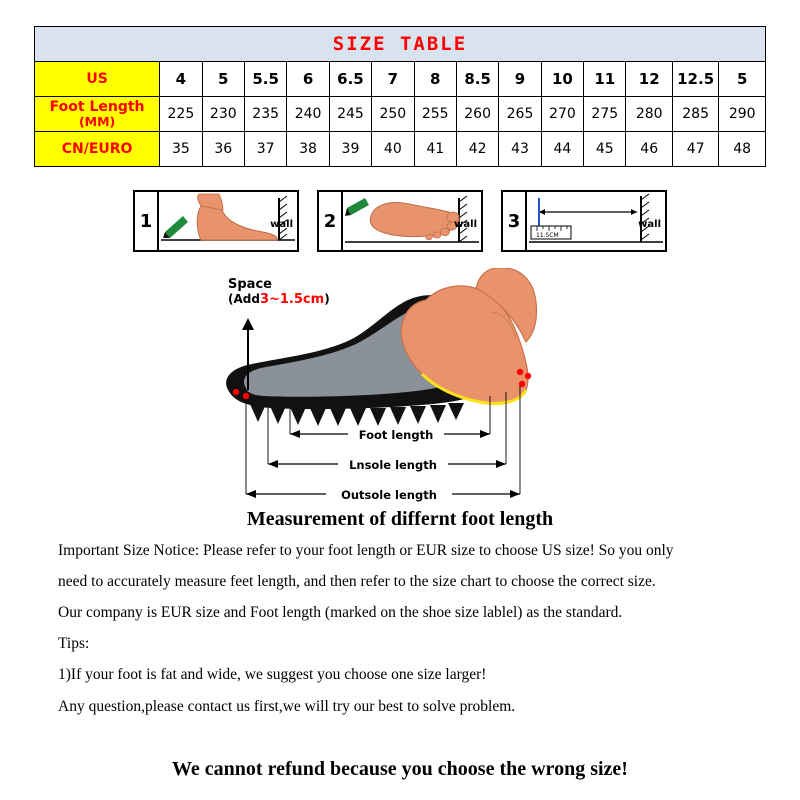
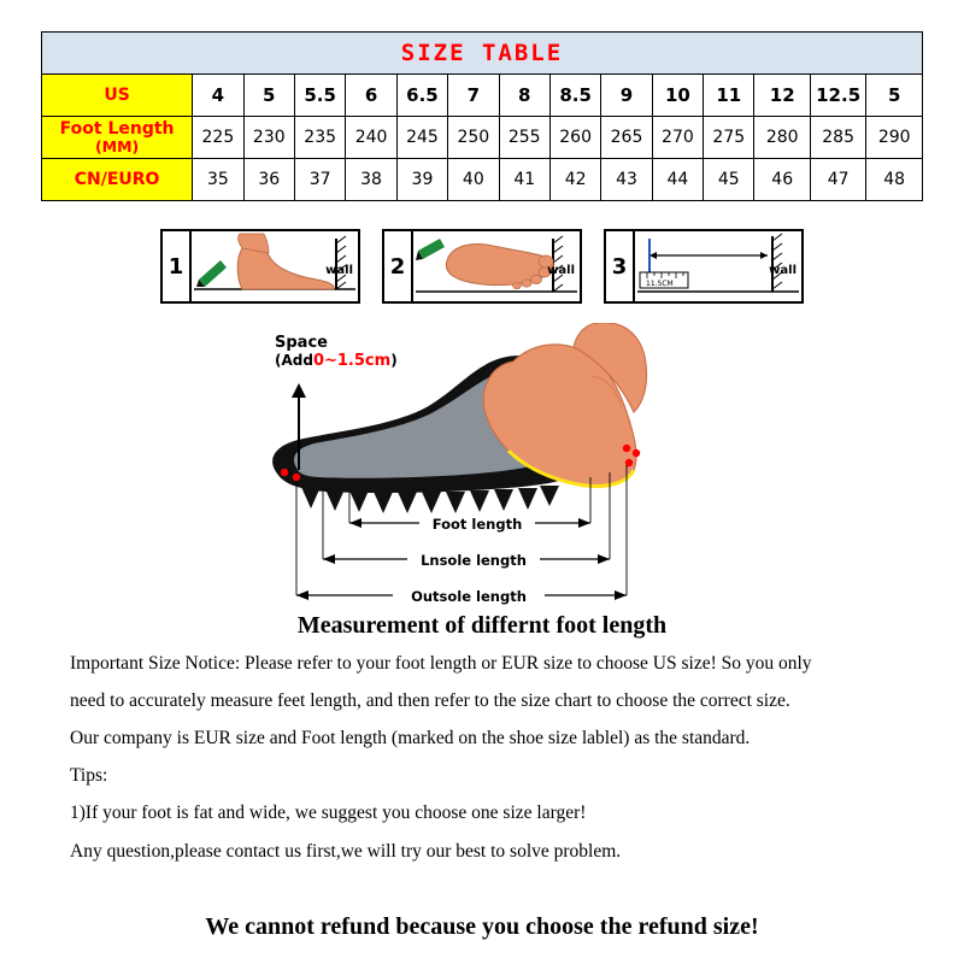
  SIZE TABLE
  US	4	5	5.5	6	6.5	7	8	8.5	9	10	11	12	12.5	5
  Foot Length (MM)	225	230	235	240	245	250	255	260	265	270	275	280	285	290
  CN/EURO	35	36	37	38	39	40	41	42	43	44	45	46	47	48
  1
  wall
  2
  wall
  3
  wall
  Space
- (Add3~1.5cm)
+ (Add0~1.5cm)
  Foot length
  Lnsole length
  Outsole length
  Measurement of differnt foot length
  Important Size Notice: Please refer to your foot length or EUR size to choose US size! So you only
  need to accurately measure feet length, and then refer to the size chart to choose the correct size.
  Our company is EUR size and Foot length (marked on the shoe size lablel) as the standard.
  Tips:
  1)If your foot is fat and wide, we suggest you choose one size larger!
  Any question,please contact us first,we will try our best to solve problem.
- We cannot refund because you choose the wrong size!
+ We cannot refund because you choose the refund size!
